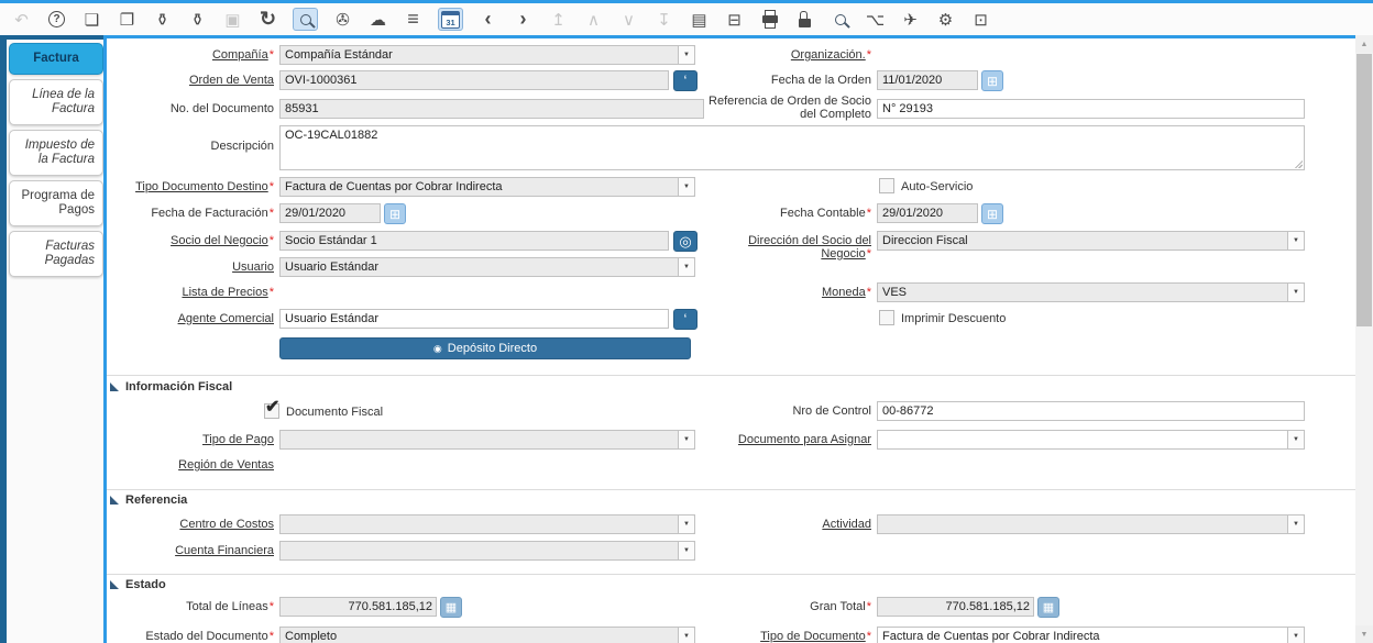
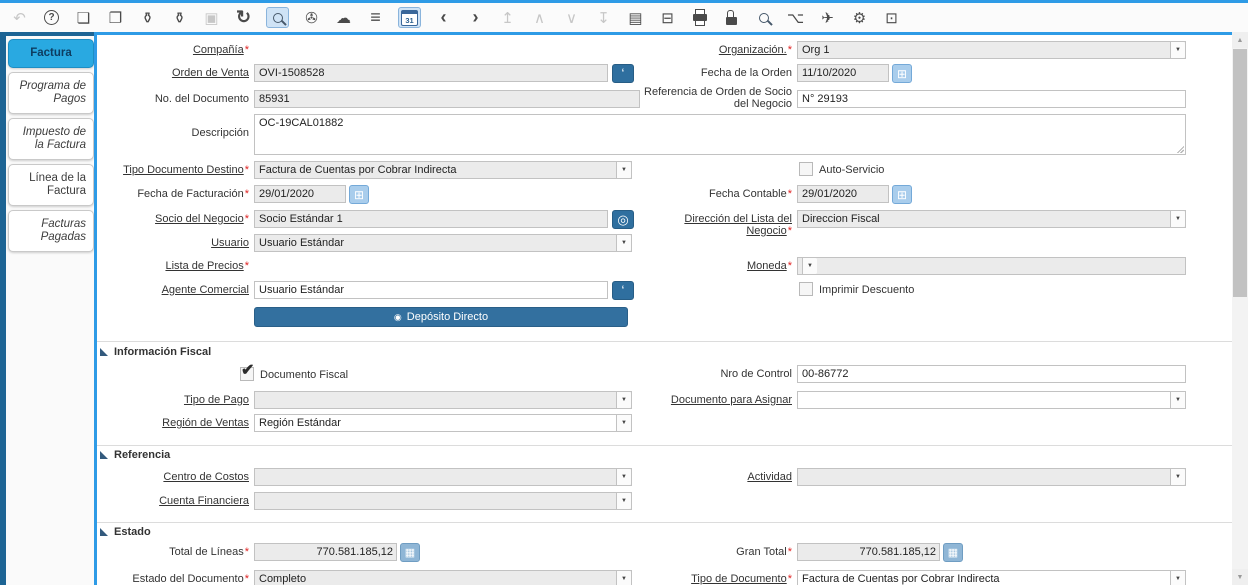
  ↶
  ?
  ❏
  ❐
  ⚱
  ⚱
  ▣
  ↻
  ✇
  ☁
  ≡
  31
  ‹
  ›
  ↥
  ∧
  ∨
  ↧
  ▤
  ⊟
  ⌥
  ✈
  ⚙
  ⊡
  Factura
- Línea de la Factura
+ Programa de Pagos
  Impuesto de la Factura
- Programa de Pagos
+ Línea de la Factura
  Facturas Pagadas
  Compañía*
- Compañía Estándar
  Organización.*
+ Org 1
  Orden de Venta
- OVI-1000361
+ OVI-1508528
  ʻ
  Fecha de la Orden
- 11/01/2020
+ 11/10/2020
  ⊞
  No. del Documento
  85931
- Referencia de Orden de Socio del Completo
+ Referencia de Orden de Socio del Negocio
  N° 29193
  Descripción
  OC-19CAL01882
  Tipo Documento Destino*
  Factura de Cuentas por Cobrar Indirecta
  Auto-Servicio
  Fecha de Facturación*
  29/01/2020
  ⊞
  Fecha Contable*
  29/01/2020
  ⊞
  Socio del Negocio*
  Socio Estándar 1
  ◎
- Dirección del Socio del Negocio*
+ Dirección del Lista del Negocio*
  Direccion Fiscal
  Usuario
  Usuario Estándar
  Lista de Precios*
  Moneda*
- VES
  Agente Comercial
  Usuario Estándar
  ʻ
  Imprimir Descuento
  ◉
  Depósito Directo
  Información Fiscal
  ✔
  Documento Fiscal
  Nro de Control
  00-86772
  Tipo de Pago
  Documento para Asignar
  Región de Ventas
+ Región Estándar
  Referencia
  Centro de Costos
  Actividad
  Cuenta Financiera
  Estado
  Total de Líneas*
  770.581.185,12
  ▦
  Gran Total*
  770.581.185,12
  ▦
  Estado del Documento*
  Completo
  Tipo de Documento*
  Factura de Cuentas por Cobrar Indirecta
